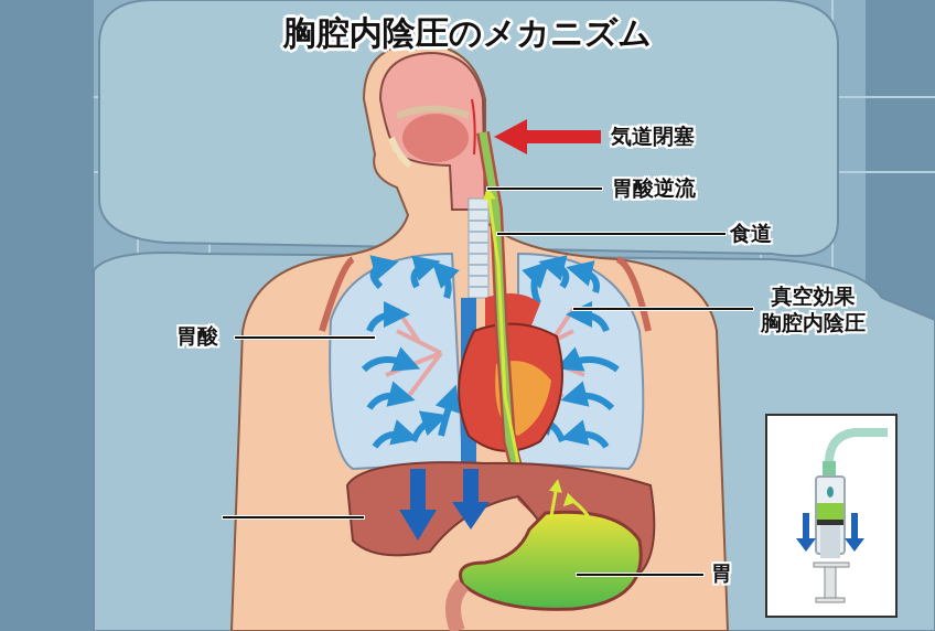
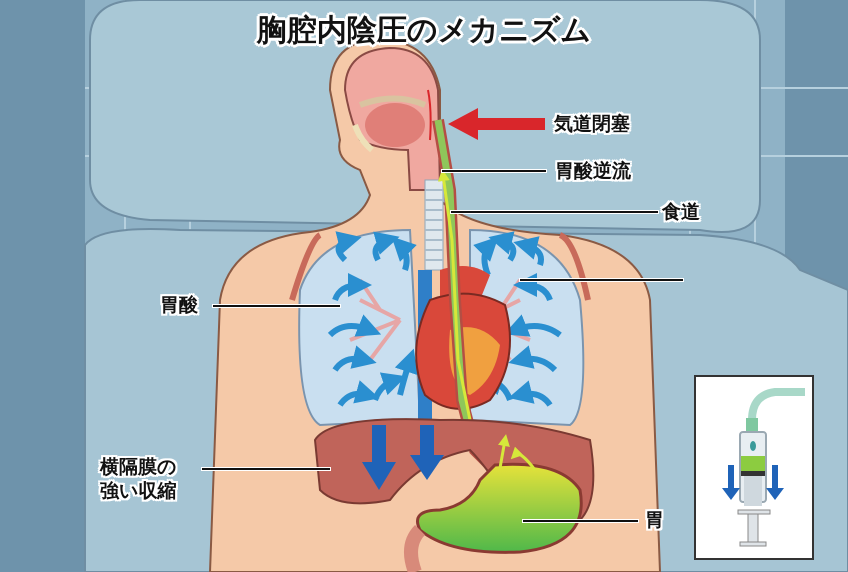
  胸腔内陰圧のメカニズム
  気道閉塞
  胃酸逆流
  食道
- 真空効果
- 胸腔内陰圧
  胃酸
+ 横隔膜の
+ 強い収縮
  胃
